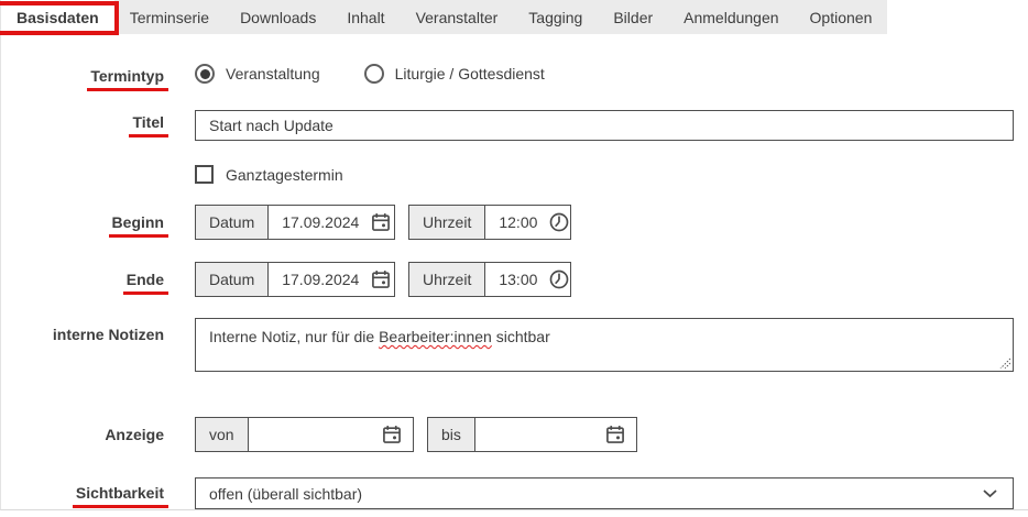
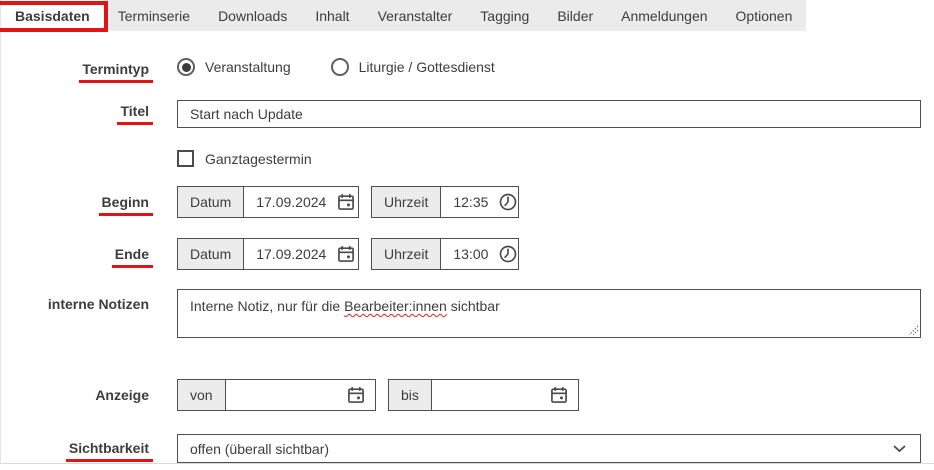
  Basisdaten
  Terminserie
  Downloads
  Inhalt
  Veranstalter
  Tagging
  Bilder
  Anmeldungen
  Optionen
  Termintyp
  Veranstaltung
  Liturgie / Gottesdienst
  Titel
  Start nach Update
  Ganztagestermin
  Beginn
  Datum
  17.09.2024
  Uhrzeit
- 12:00
+ 12:35
  Ende
  Datum
  17.09.2024
  Uhrzeit
  13:00
  interne Notizen
  Interne Notiz, nur für die Bearbeiter:innen sichtbar
  Anzeige
  von
  bis
  Sichtbarkeit
  offen (überall sichtbar)
